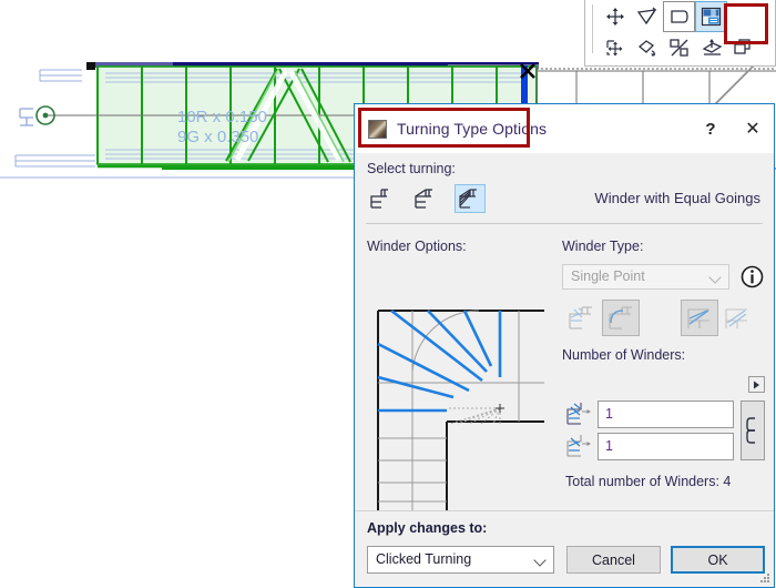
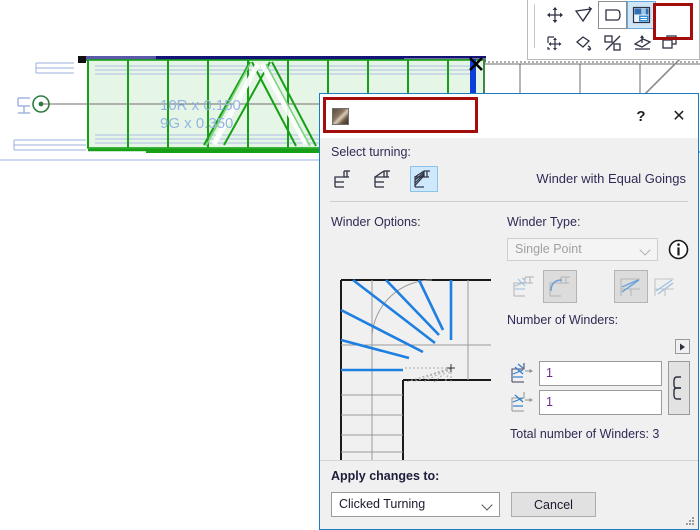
  10R x 0.150
  9G x 0.350
- Turning Type Options
  ?
  ✕
  Select turning:
  Winder with Equal Goings
  Winder Options:
  Winder Type:
  Single Point
  Number of Winders:
  1
  1
- Total number of Winders: 4
+ Total number of Winders: 3
  Apply changes to:
  Clicked Turning
  Cancel
- OK
